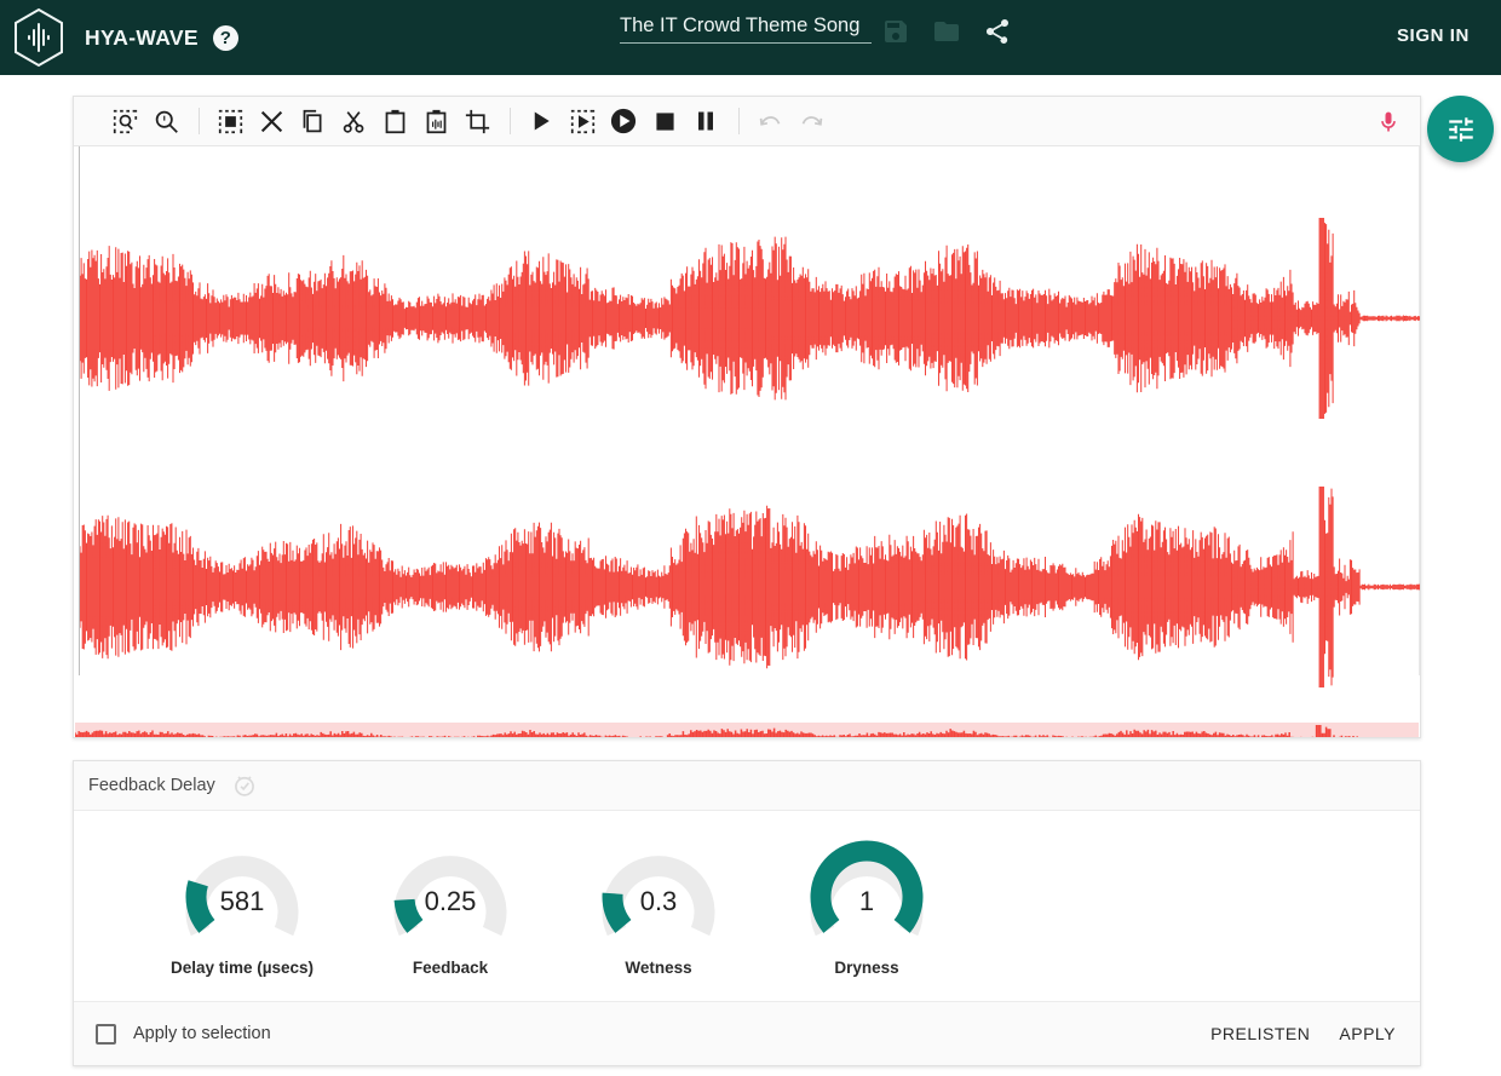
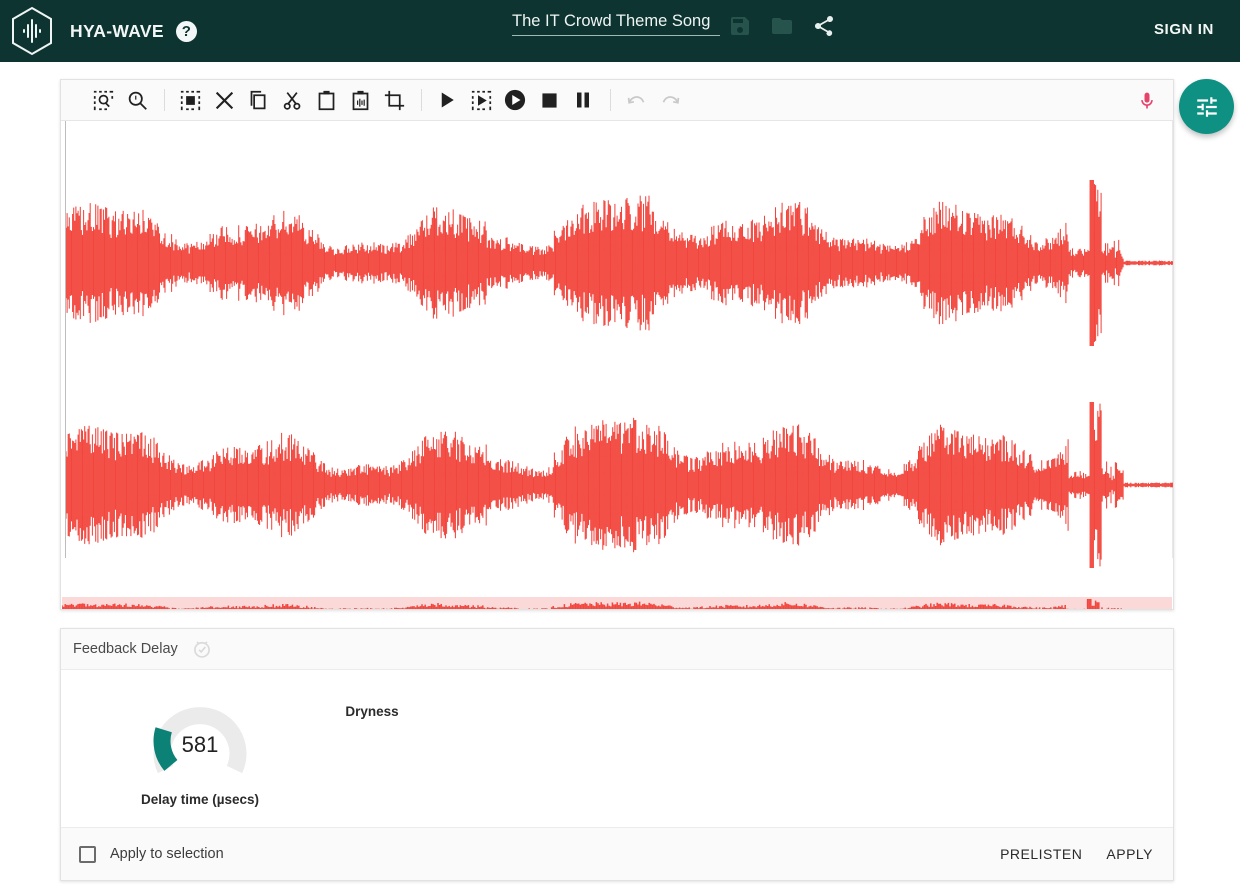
  HYA-WAVE
  ?
  The IT Crowd Theme Song
  SIGN IN
  Feedback Delay
  581
  Delay time (µsecs)
- 0.25
- Feedback
- 0.3
- Wetness
- 1
  Dryness
  Apply to selection
  PRELISTEN
  APPLY
